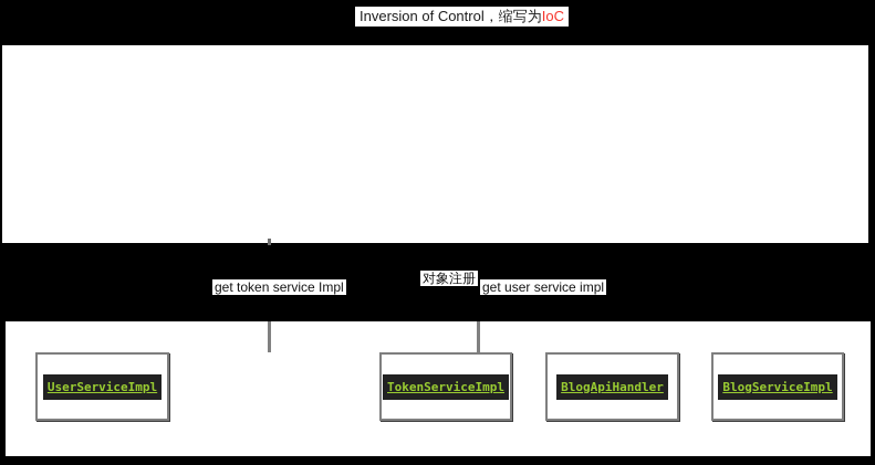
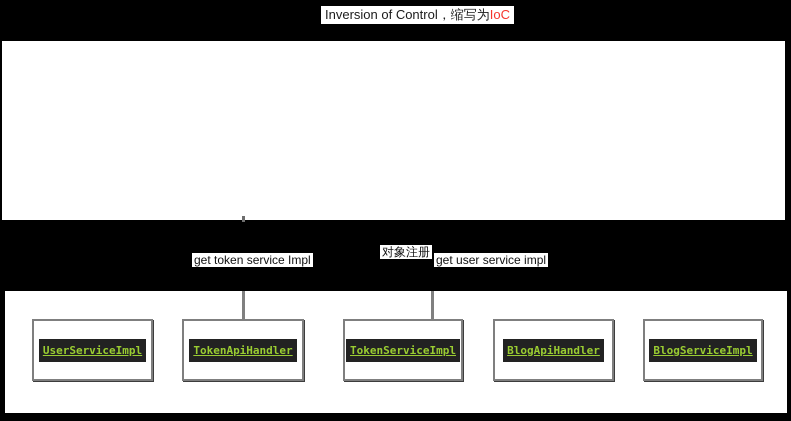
  Inversion of Control，缩写为IoC
  get token service Impl
  对象注册
  get user service impl
  UserServiceImpl
+ TokenApiHandler
  TokenServiceImpl
  BlogApiHandler
  BlogServiceImpl
